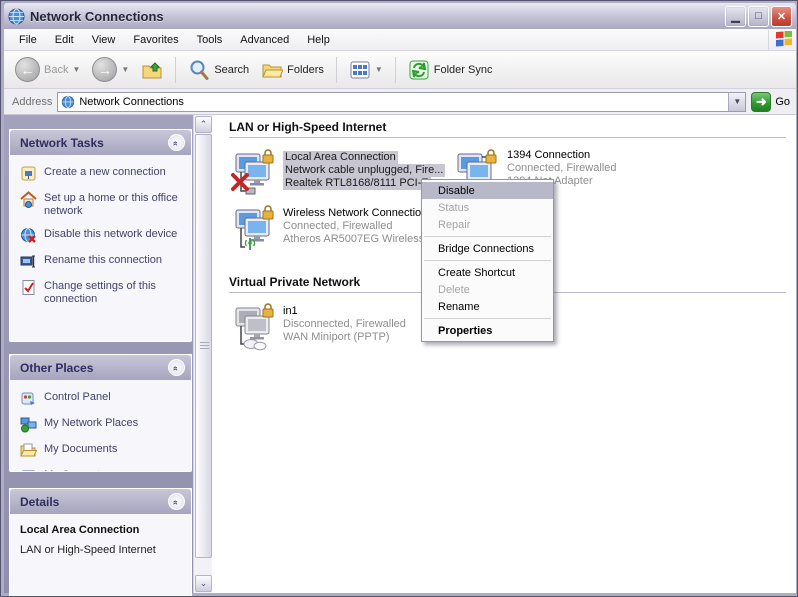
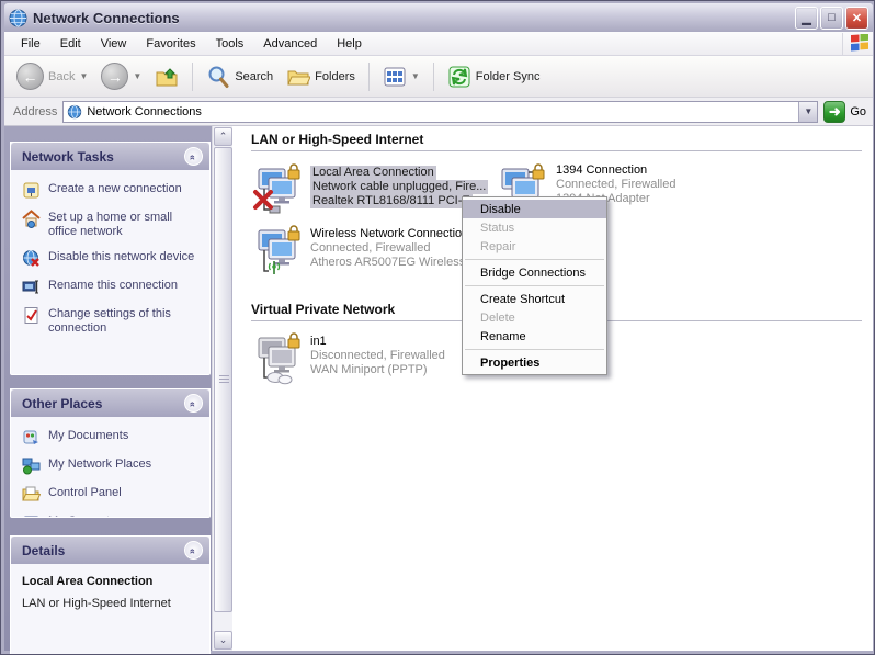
  Network Connections
  ▁
  □
  ✕
  File
  Edit
  View
  Favorites
  Tools
  Advanced
  Help
  ←
  Back
  ▼
  →
  ▼
  Search
  Folders
  ▼
  Folder Sync
  Address
  Network Connections
  ▼
  ➜
  Go
  Network Tasks
  Create a new connection
- Set up a home or this office network
+ Set up a home or small office network
  Disable this network device
  Rename this connection
  Change settings of this connection
  Other Places
- Control Panel
+ My Documents
  My Network Places
- My Documents
+ Control Panel
  Details
  Local Area Connection
  LAN or High-Speed Internet
  ⌃
  ⌄
  LAN or High-Speed Internet
  Local Area Connection
  Network cable unplugged, Fire...
  Realtek RTL8168/8111 PCI-
  1394 Connection
  Connected, Firewalled
  Wireless Network Connectio
  Connected, Firewalled
  Atheros AR5007EG Wireles
  Virtual Private Network
  in1
  Disconnected, Firewalled
  WAN Miniport (PPTP)
  Disable
  Status
  Repair
  Bridge Connections
  Create Shortcut
  Delete
  Rename
  Properties
